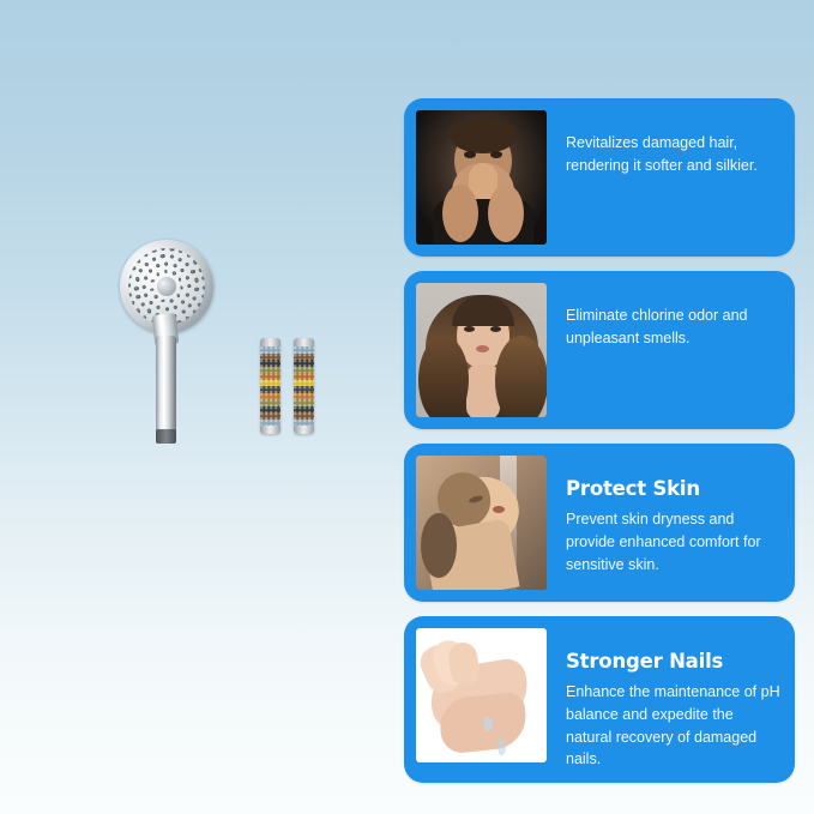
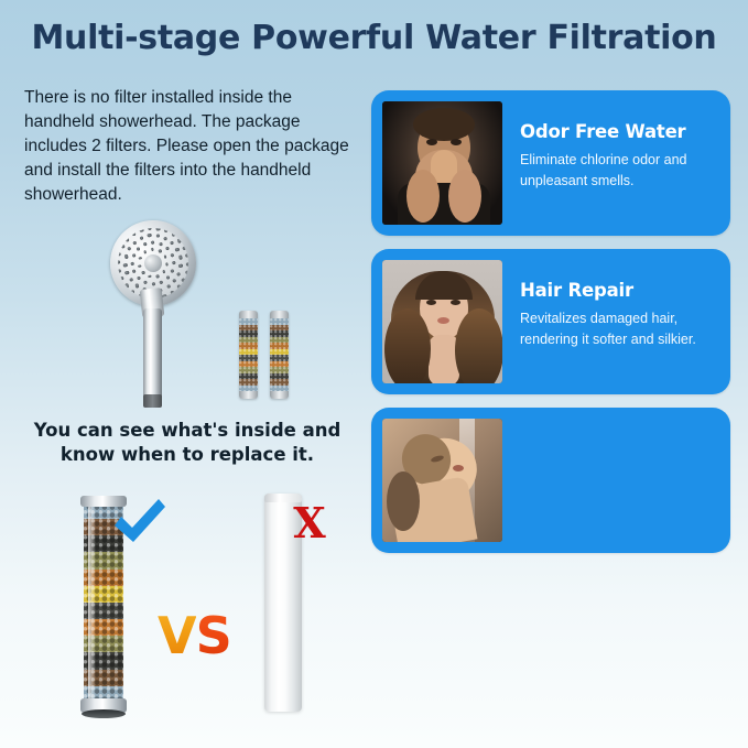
+ Multi-stage Powerful Water Filtration
+ There is no filter installed inside the handheld showerhead. The package includes 2 filters. Please open the package and install the filters into the handheld showerhead.
+ You can see what's inside and know when to replace it.
+ VS
+ X
+ Odor Free Water
- Revitalizes damaged hair, rendering it softer and silkier.
+ Eliminate chlorine odor and unpleasant smells.
+ Hair Repair
- Eliminate chlorine odor and unpleasant smells.
+ Revitalizes damaged hair, rendering it softer and silkier.
- Protect Skin
- Prevent skin dryness and provide enhanced comfort for sensitive skin.
- Stronger Nails
- Enhance the maintenance of pH balance and expedite the natural recovery of damaged nails.
